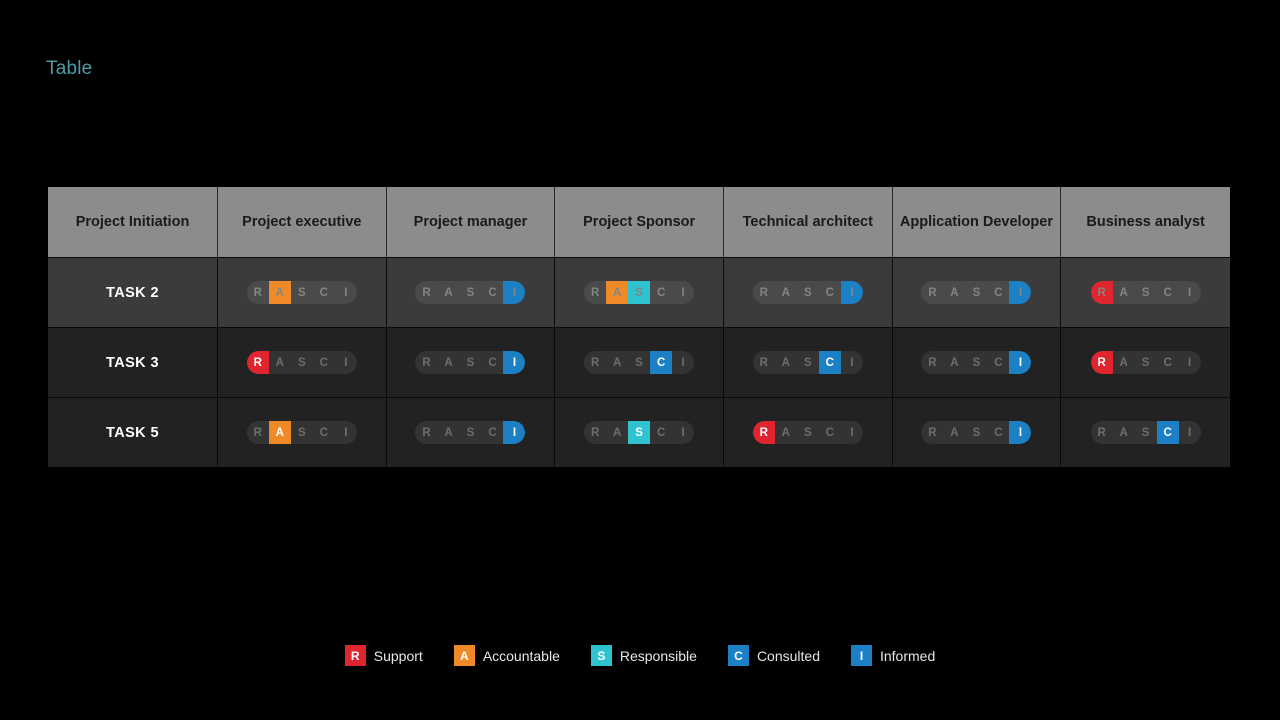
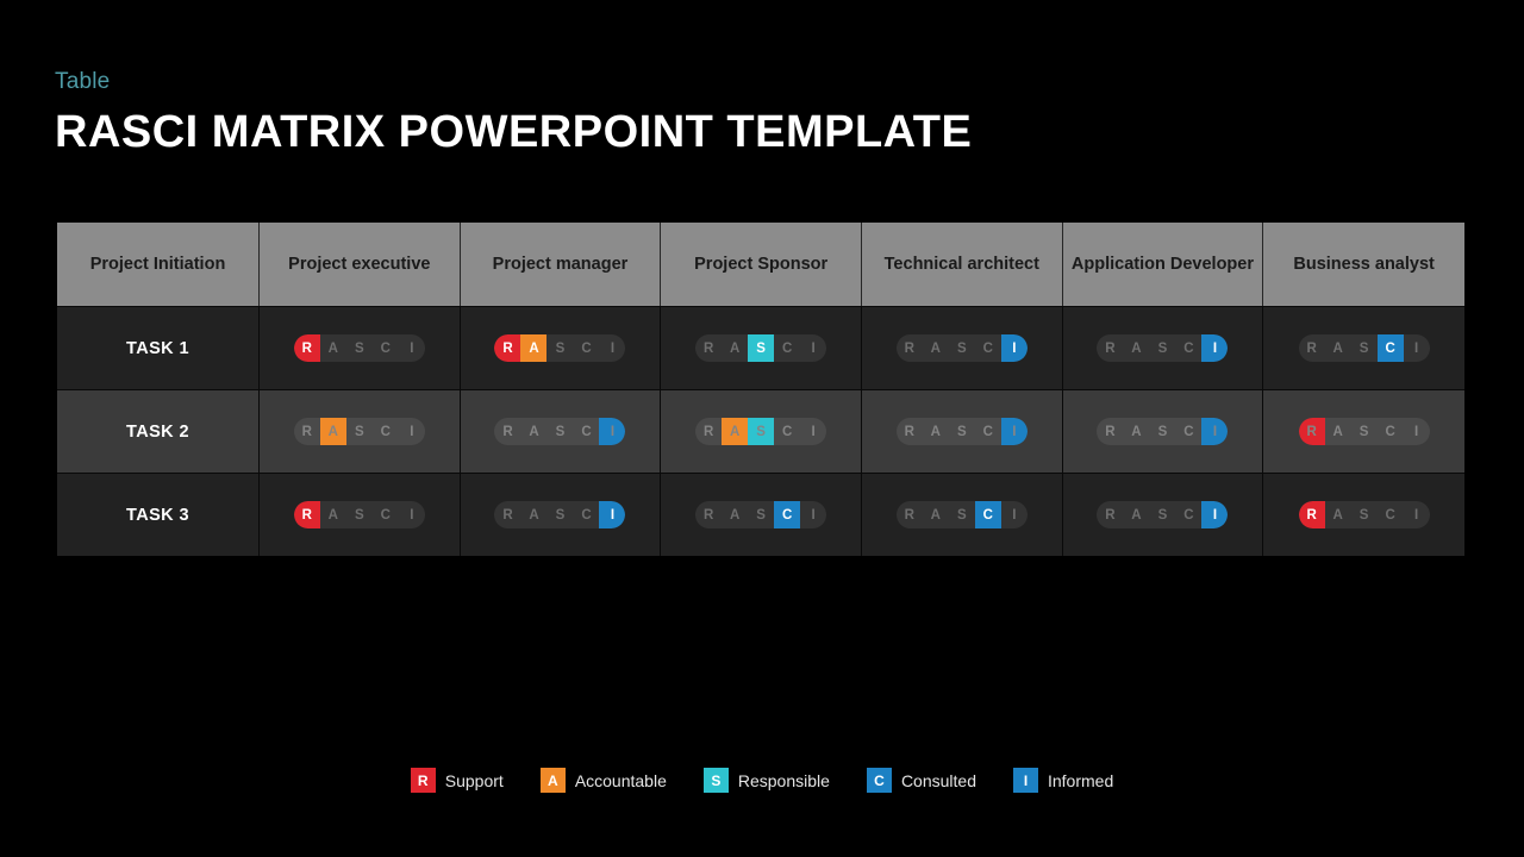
  Table
+ RASCI MATRIX POWERPOINT TEMPLATE
  Project Initiation	Project executive	Project manager	Project Sponsor	Technical architect	Application Developer	Business analyst
+ TASK 1	R A S C I	R A S C I	R A S C I	R A S C I	R A S C I	R A S C I
  TASK 2	R A S C I	R A S C I	R A S C I	R A S C I	R A S C I	R A S C I
  TASK 3	R A S C I	R A S C I	R A S C I	R A S C I	R A S C I	R A S C I
- TASK 5	R A S C I	R A S C I	R A S C I	R A S C I	R A S C I	R A S C I
  R
  Support
  A
  Accountable
  S
  Responsible
  C
  Consulted
  I
  Informed
